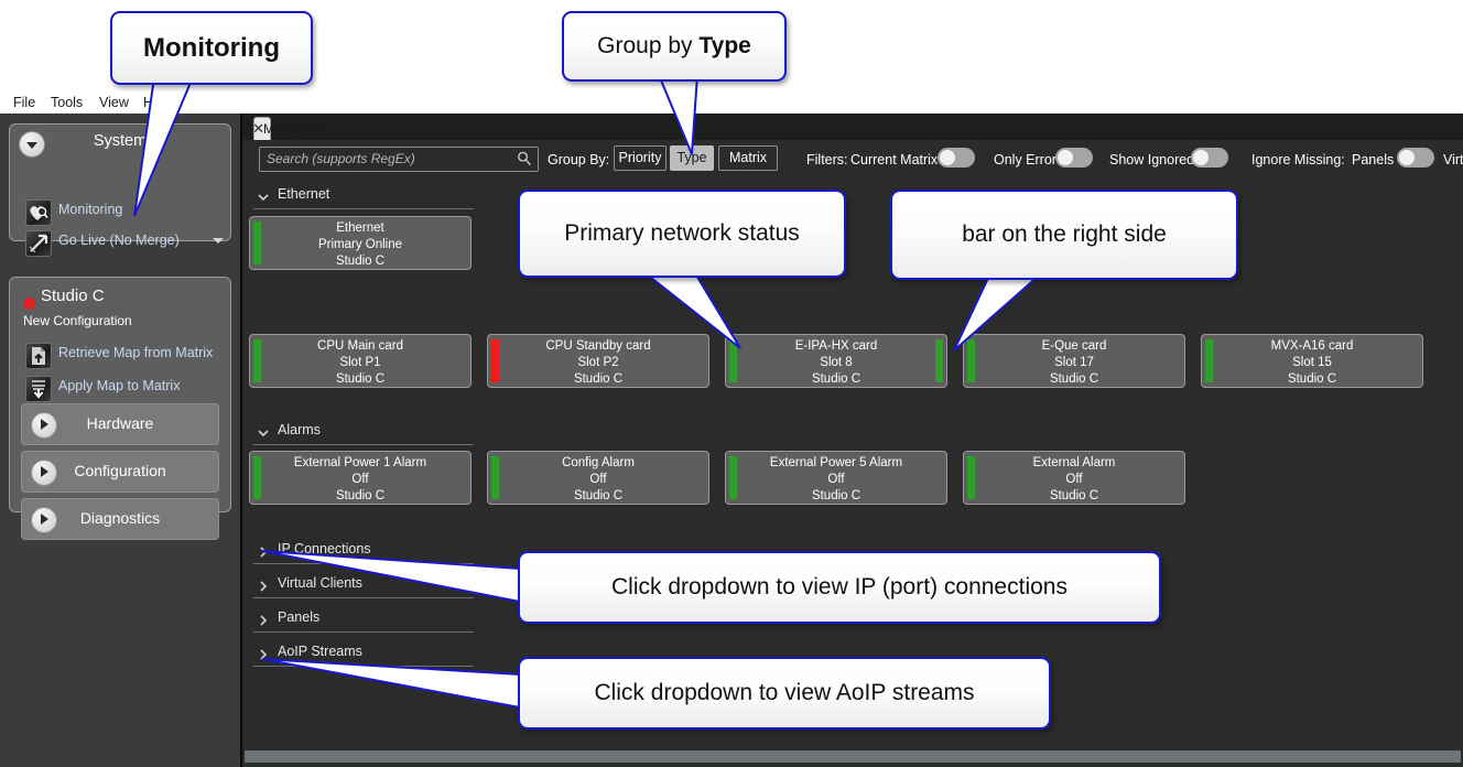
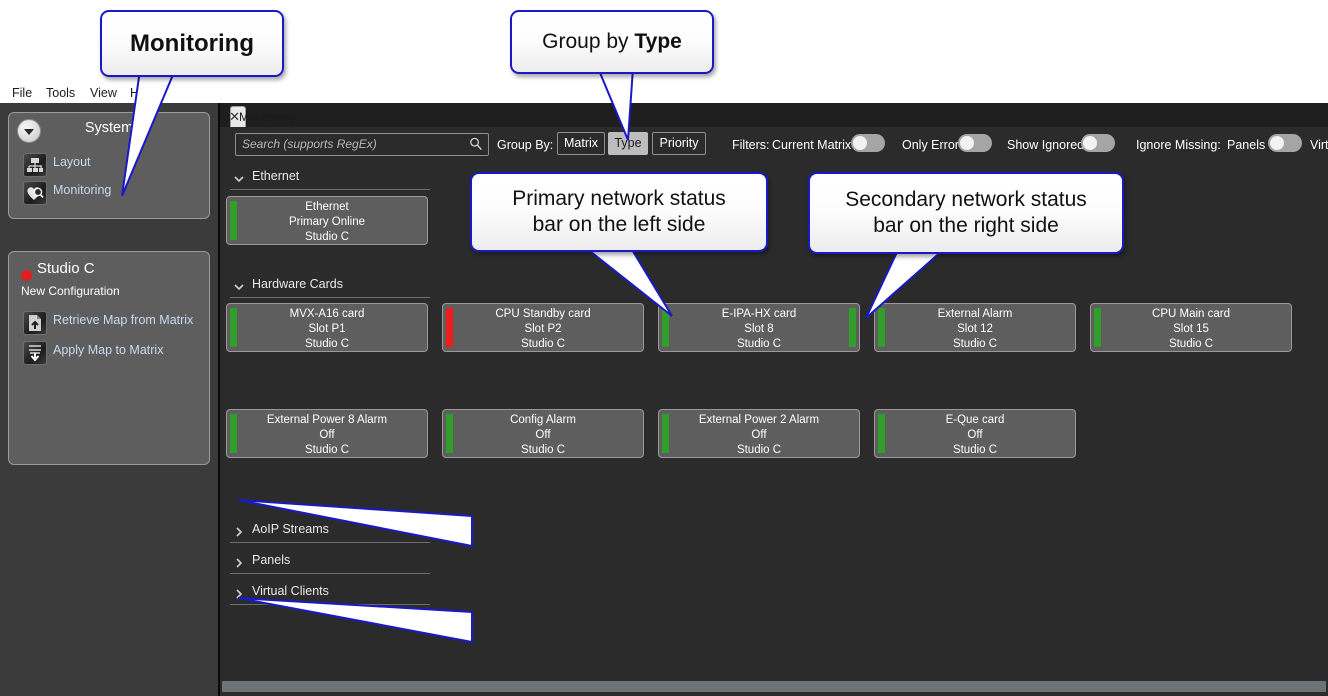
  File
  Tools
  View
  System
+ Layout
  Monitoring
- Go Live (No Merge)
  Studio C
  New Configuration
  Retrieve Map from Matrix
  Apply Map to Matrix
- Hardware
- Configuration
- Diagnostics
  Monitoring
  ✕
  Search (supports RegEx)
  Group By:
- Priority
+ Matrix
  Type
- Matrix
+ Priority
  Filters:
  Current Matrix
  Only Error
  Show Ignore
  Ignore Missing:
  Panels
  Virt
  Ethernet
  Ethernet
  Primary Online
  Studio C
+ Hardware Cards
- CPU Main card
+ MVX-A16 card
  Slot P1
  Studio C
  CPU Standby card
  Slot P2
  Studio C
  E-IPA-HX card
  Slot 8
  Studio C
- E-Que card
+ External Alarm
- Slot 17
+ Slot 12
  Studio C
- MVX-A16 card
+ CPU Main card
  Slot 15
  Studio C
- Alarms
- External Power 1 Alarm
+ External Power 8 Alarm
  Off
  Studio C
  Config Alarm
  Off
  Studio C
- External Power 5 Alarm
+ External Power 2 Alarm
  Off
  Studio C
- External Alarm
+ E-Que card
  Off
  Studio C
- IP Connections
- Virtual Clients
+ AoIP Streams
  Panels
- AoIP Streams
+ Virtual Clients
  Monitoring
  Group by Type
  Primary network status
+ bar on the left side
+ Secondary network status
  bar on the right side
- Click dropdown to view IP (port) connections
- Click dropdown to view AoIP streams
